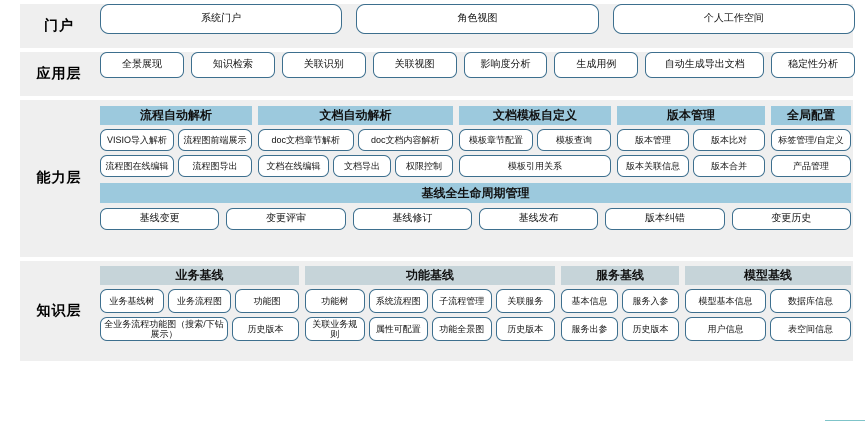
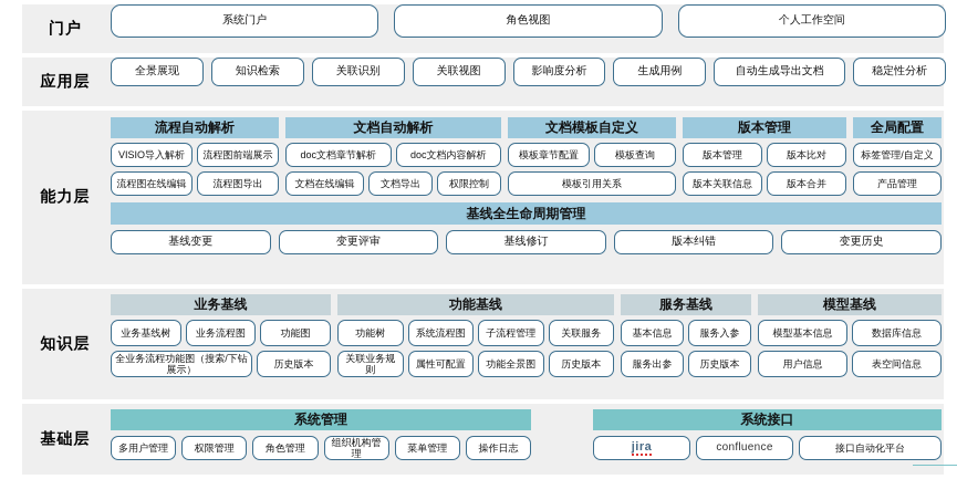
  门户
  系统门户
  角色视图
  个人工作空间
  应用层
  全景展现
  知识检索
  关联识别
  关联视图
  影响度分析
  生成用例
  自动生成导出文档
  稳定性分析
  能力层
  流程自动解析
  VISIO导入解析
  流程图前端展示
  流程图在线编辑
  流程图导出
  文档自动解析
  doc文档章节解析
  doc文档内容解析
  文档在线编辑
  文档导出
  权限控制
  文档模板自定义
  模板章节配置
  模板查询
  模板引用关系
  版本管理
  版本管理
  版本比对
  版本关联信息
  版本合并
  全局配置
  标签管理/自定义
  产品管理
  基线全生命周期管理
  基线变更
  变更评审
  基线修订
- 基线发布
  版本纠错
  变更历史
  知识层
  业务基线
  业务基线树
  业务流程图
  功能图
  全业务流程功能图（搜索/下钻展示）
  历史版本
  功能基线
  功能树
  系统流程图
  子流程管理
  关联服务
  关联业务规则
  属性可配置
  功能全景图
  历史版本
  服务基线
  基本信息
  服务入参
  服务出参
  历史版本
  模型基线
  模型基本信息
  数据库信息
  用户信息
  表空间信息
+ 基础层
+ 系统管理
+ 多用户管理
+ 权限管理
+ 角色管理
+ 组织机构管理
+ 菜单管理
+ 操作日志
+ 系统接口
+ jira
+ confluence
+ 接口自动化平台
